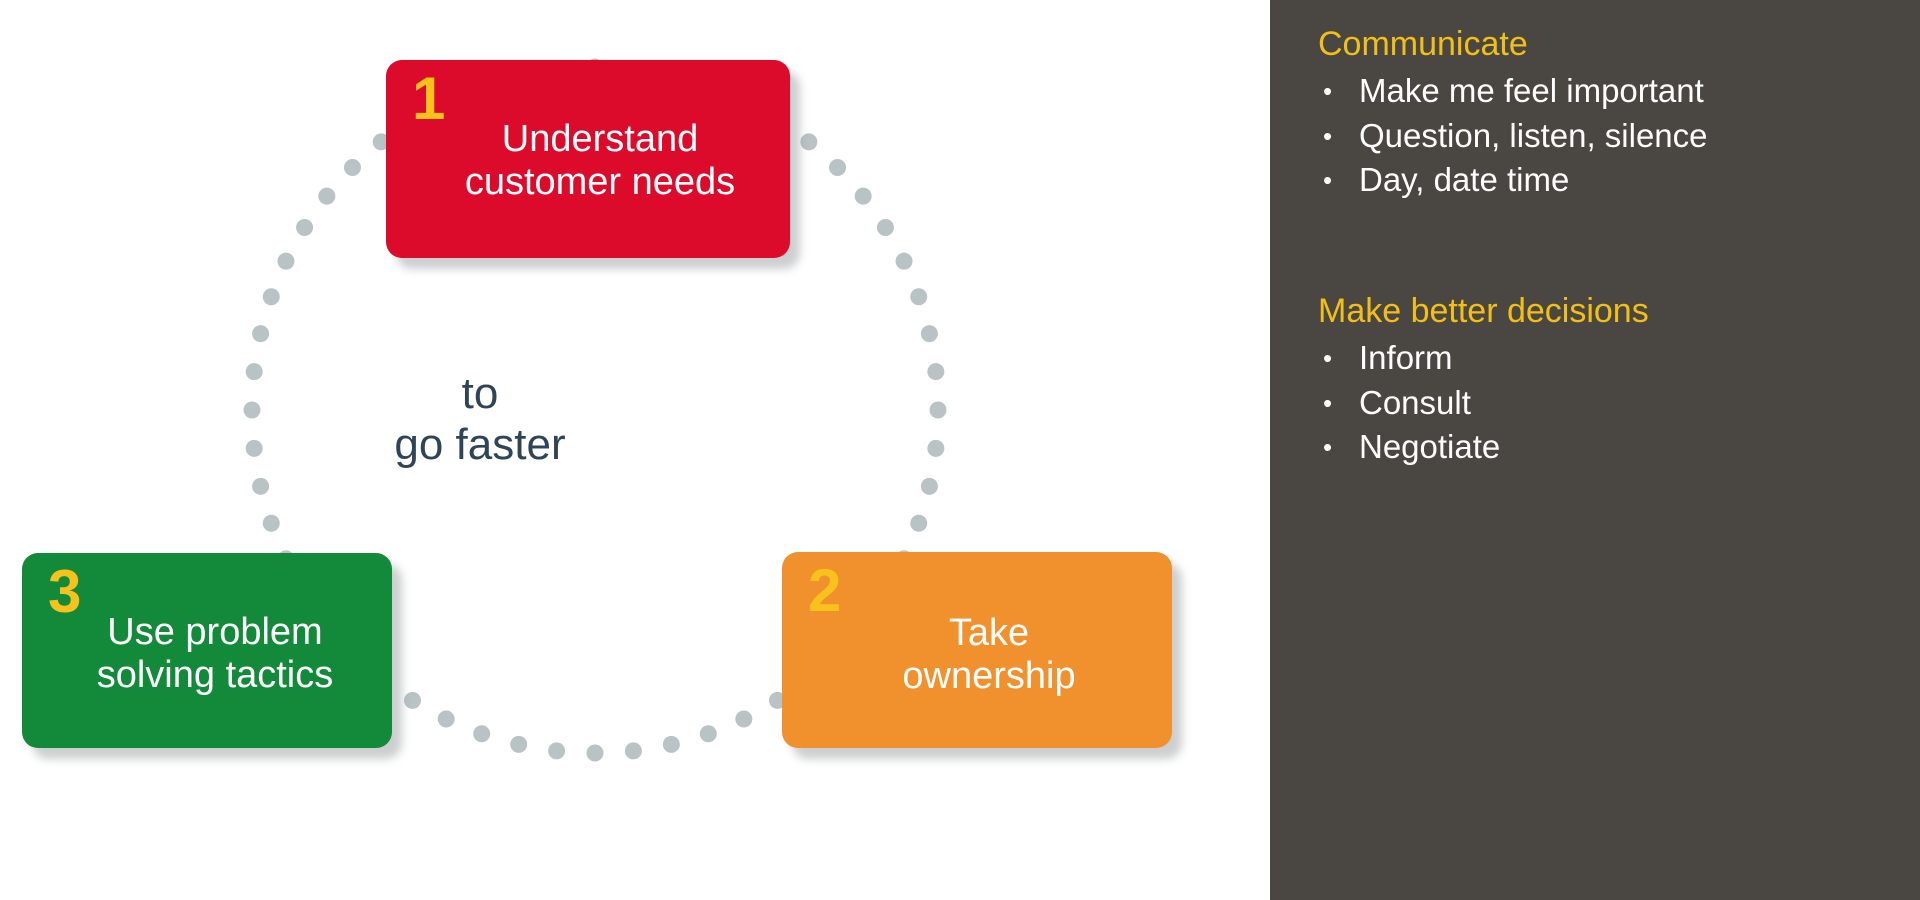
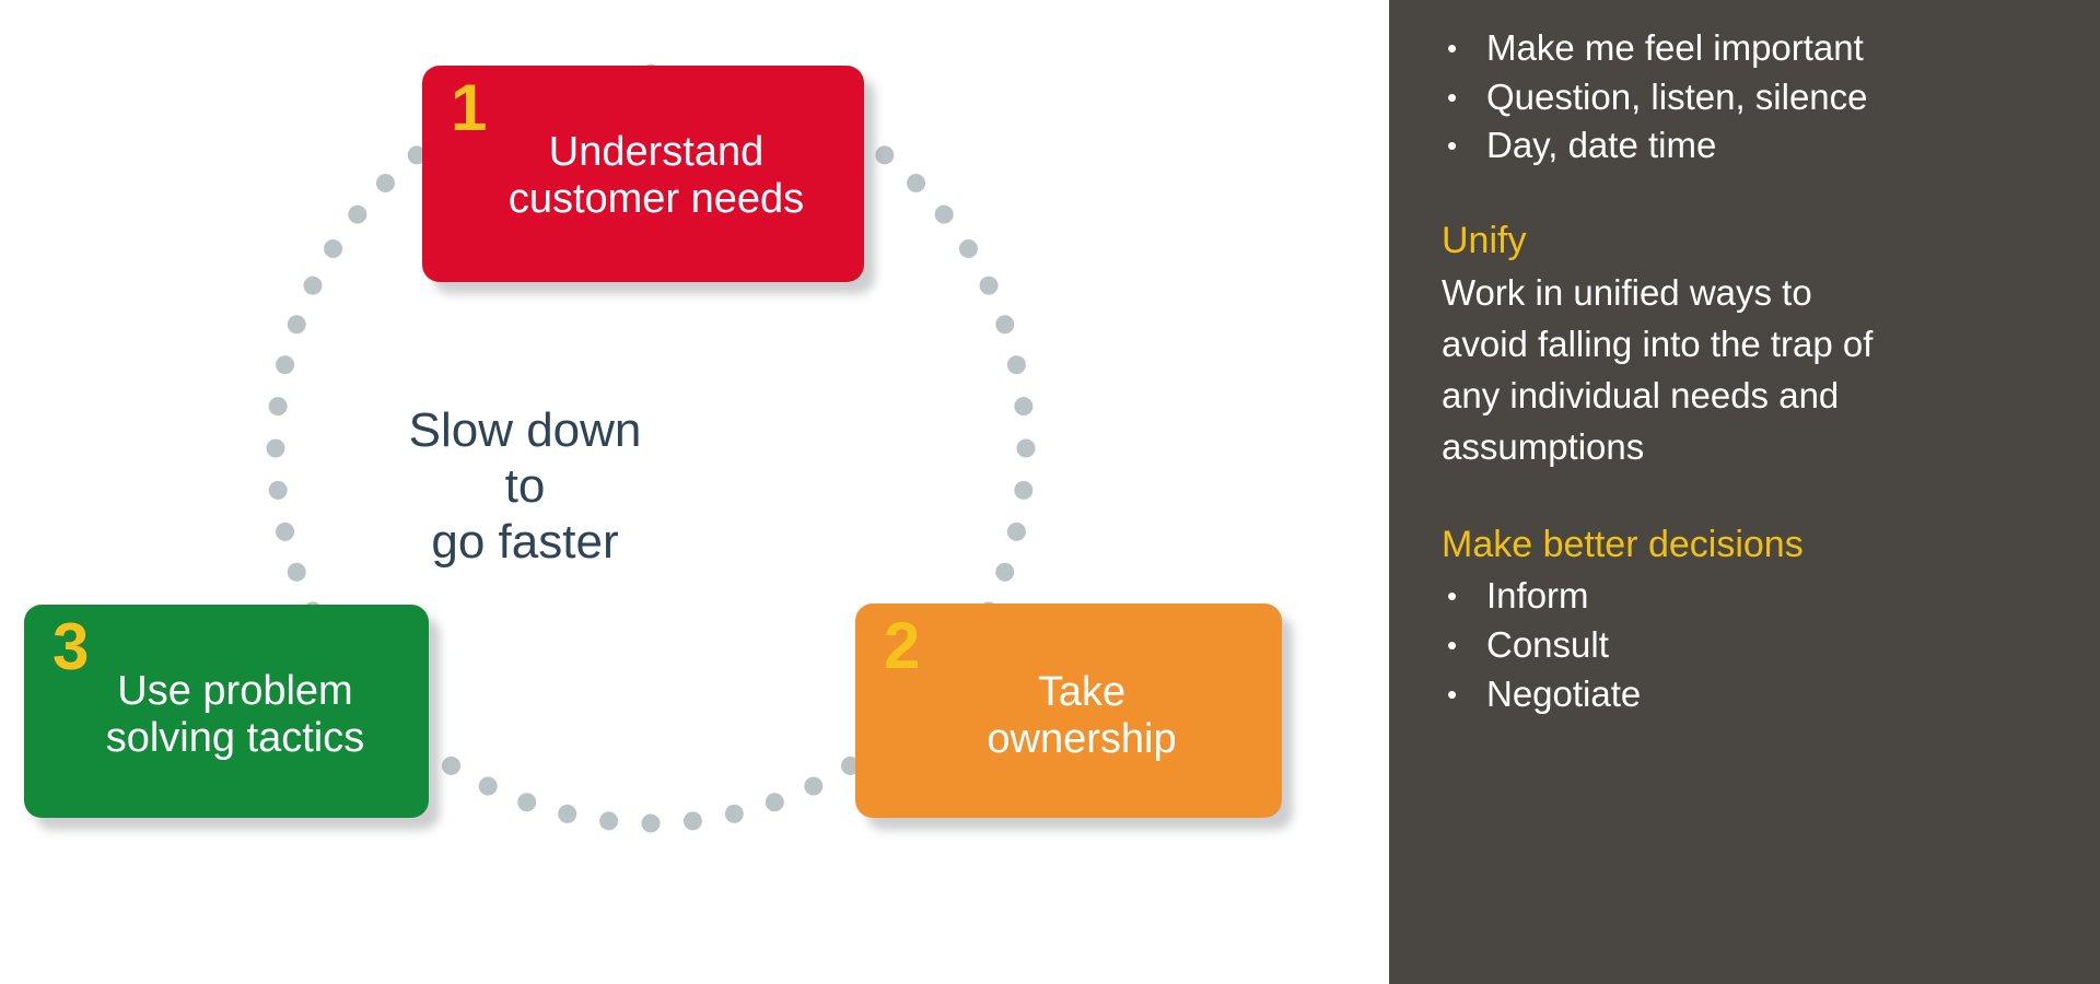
  1
  Understand
  customer needs
  2
  Take
  ownership
  3
  Use problem
  solving tactics
+ Slow down
  to
  go faster
- Communicate
  •
  Make me feel important
  •
  Question, listen, silence
  •
  Day, date time
+ Unify
+ Work in unified ways to avoid falling into the trap of any individual needs and assumptions
  Make better decisions
  •
  Inform
  •
  Consult
  •
  Negotiate
